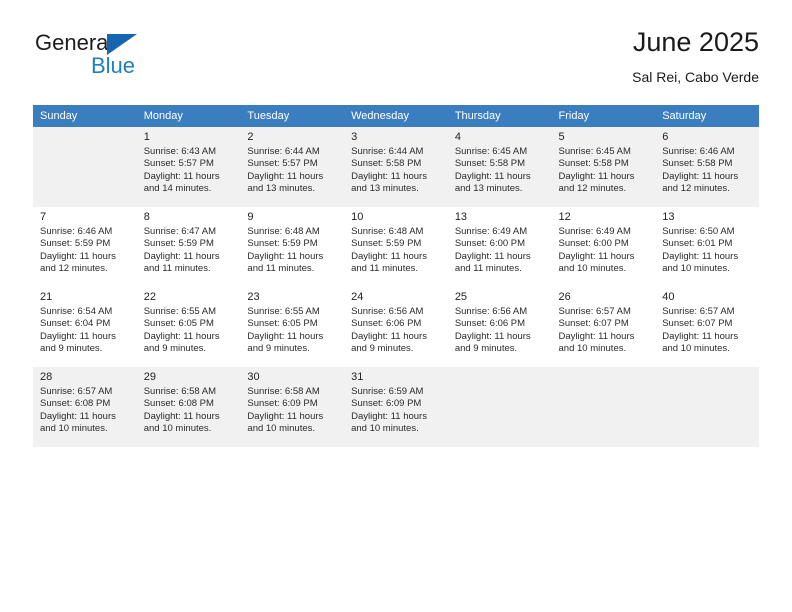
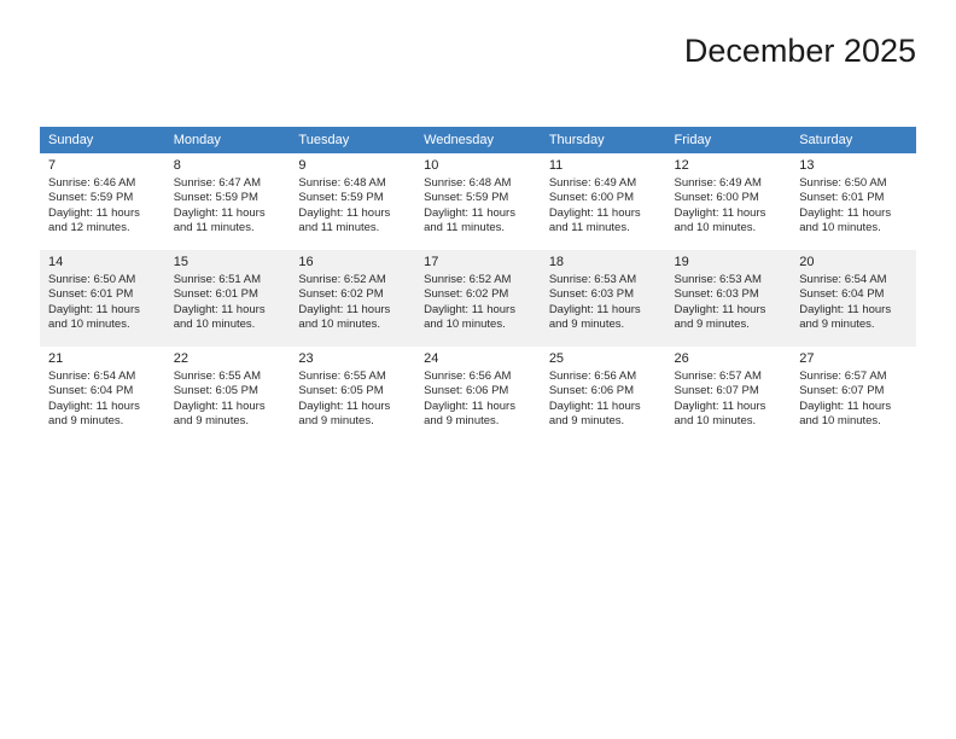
- General
- Blue
- June 2025
+ December 2025
- Sal Rei, Cabo Verde
  Sunday	Monday	Tuesday	Wednesday	Thursday	Friday	Saturday
- 	1Sunrise: 6:43 AMSunset: 5:57 PMDaylight: 11 hoursand 14 minutes.	2Sunrise: 6:44 AMSunset: 5:57 PMDaylight: 11 hoursand 13 minutes.	3Sunrise: 6:44 AMSunset: 5:58 PMDaylight: 11 hoursand 13 minutes.	4Sunrise: 6:45 AMSunset: 5:58 PMDaylight: 11 hoursand 13 minutes.	5Sunrise: 6:45 AMSunset: 5:58 PMDaylight: 11 hoursand 12 minutes.	6Sunrise: 6:46 AMSunset: 5:58 PMDaylight: 11 hoursand 12 minutes.
- 7Sunrise: 6:46 AMSunset: 5:59 PMDaylight: 11 hoursand 12 minutes.	8Sunrise: 6:47 AMSunset: 5:59 PMDaylight: 11 hoursand 11 minutes.	9Sunrise: 6:48 AMSunset: 5:59 PMDaylight: 11 hoursand 11 minutes.	10Sunrise: 6:48 AMSunset: 5:59 PMDaylight: 11 hoursand 11 minutes.	13Sunrise: 6:49 AMSunset: 6:00 PMDaylight: 11 hoursand 11 minutes.	12Sunrise: 6:49 AMSunset: 6:00 PMDaylight: 11 hoursand 10 minutes.	13Sunrise: 6:50 AMSunset: 6:01 PMDaylight: 11 hoursand 10 minutes.
+ 7Sunrise: 6:46 AMSunset: 5:59 PMDaylight: 11 hoursand 12 minutes.	8Sunrise: 6:47 AMSunset: 5:59 PMDaylight: 11 hoursand 11 minutes.	9Sunrise: 6:48 AMSunset: 5:59 PMDaylight: 11 hoursand 11 minutes.	10Sunrise: 6:48 AMSunset: 5:59 PMDaylight: 11 hoursand 11 minutes.	11Sunrise: 6:49 AMSunset: 6:00 PMDaylight: 11 hoursand 11 minutes.	12Sunrise: 6:49 AMSunset: 6:00 PMDaylight: 11 hoursand 10 minutes.	13Sunrise: 6:50 AMSunset: 6:01 PMDaylight: 11 hoursand 10 minutes.
+ 14Sunrise: 6:50 AMSunset: 6:01 PMDaylight: 11 hoursand 10 minutes.	15Sunrise: 6:51 AMSunset: 6:01 PMDaylight: 11 hoursand 10 minutes.	16Sunrise: 6:52 AMSunset: 6:02 PMDaylight: 11 hoursand 10 minutes.	17Sunrise: 6:52 AMSunset: 6:02 PMDaylight: 11 hoursand 10 minutes.	18Sunrise: 6:53 AMSunset: 6:03 PMDaylight: 11 hoursand 9 minutes.	19Sunrise: 6:53 AMSunset: 6:03 PMDaylight: 11 hoursand 9 minutes.	20Sunrise: 6:54 AMSunset: 6:04 PMDaylight: 11 hoursand 9 minutes.
- 21Sunrise: 6:54 AMSunset: 6:04 PMDaylight: 11 hoursand 9 minutes.	22Sunrise: 6:55 AMSunset: 6:05 PMDaylight: 11 hoursand 9 minutes.	23Sunrise: 6:55 AMSunset: 6:05 PMDaylight: 11 hoursand 9 minutes.	24Sunrise: 6:56 AMSunset: 6:06 PMDaylight: 11 hoursand 9 minutes.	25Sunrise: 6:56 AMSunset: 6:06 PMDaylight: 11 hoursand 9 minutes.	26Sunrise: 6:57 AMSunset: 6:07 PMDaylight: 11 hoursand 10 minutes.	40Sunrise: 6:57 AMSunset: 6:07 PMDaylight: 11 hoursand 10 minutes.
+ 21Sunrise: 6:54 AMSunset: 6:04 PMDaylight: 11 hoursand 9 minutes.	22Sunrise: 6:55 AMSunset: 6:05 PMDaylight: 11 hoursand 9 minutes.	23Sunrise: 6:55 AMSunset: 6:05 PMDaylight: 11 hoursand 9 minutes.	24Sunrise: 6:56 AMSunset: 6:06 PMDaylight: 11 hoursand 9 minutes.	25Sunrise: 6:56 AMSunset: 6:06 PMDaylight: 11 hoursand 9 minutes.	26Sunrise: 6:57 AMSunset: 6:07 PMDaylight: 11 hoursand 10 minutes.	27Sunrise: 6:57 AMSunset: 6:07 PMDaylight: 11 hoursand 10 minutes.
- 28Sunrise: 6:57 AMSunset: 6:08 PMDaylight: 11 hoursand 10 minutes.	29Sunrise: 6:58 AMSunset: 6:08 PMDaylight: 11 hoursand 10 minutes.	30Sunrise: 6:58 AMSunset: 6:09 PMDaylight: 11 hoursand 10 minutes.	31Sunrise: 6:59 AMSunset: 6:09 PMDaylight: 11 hoursand 10 minutes.
